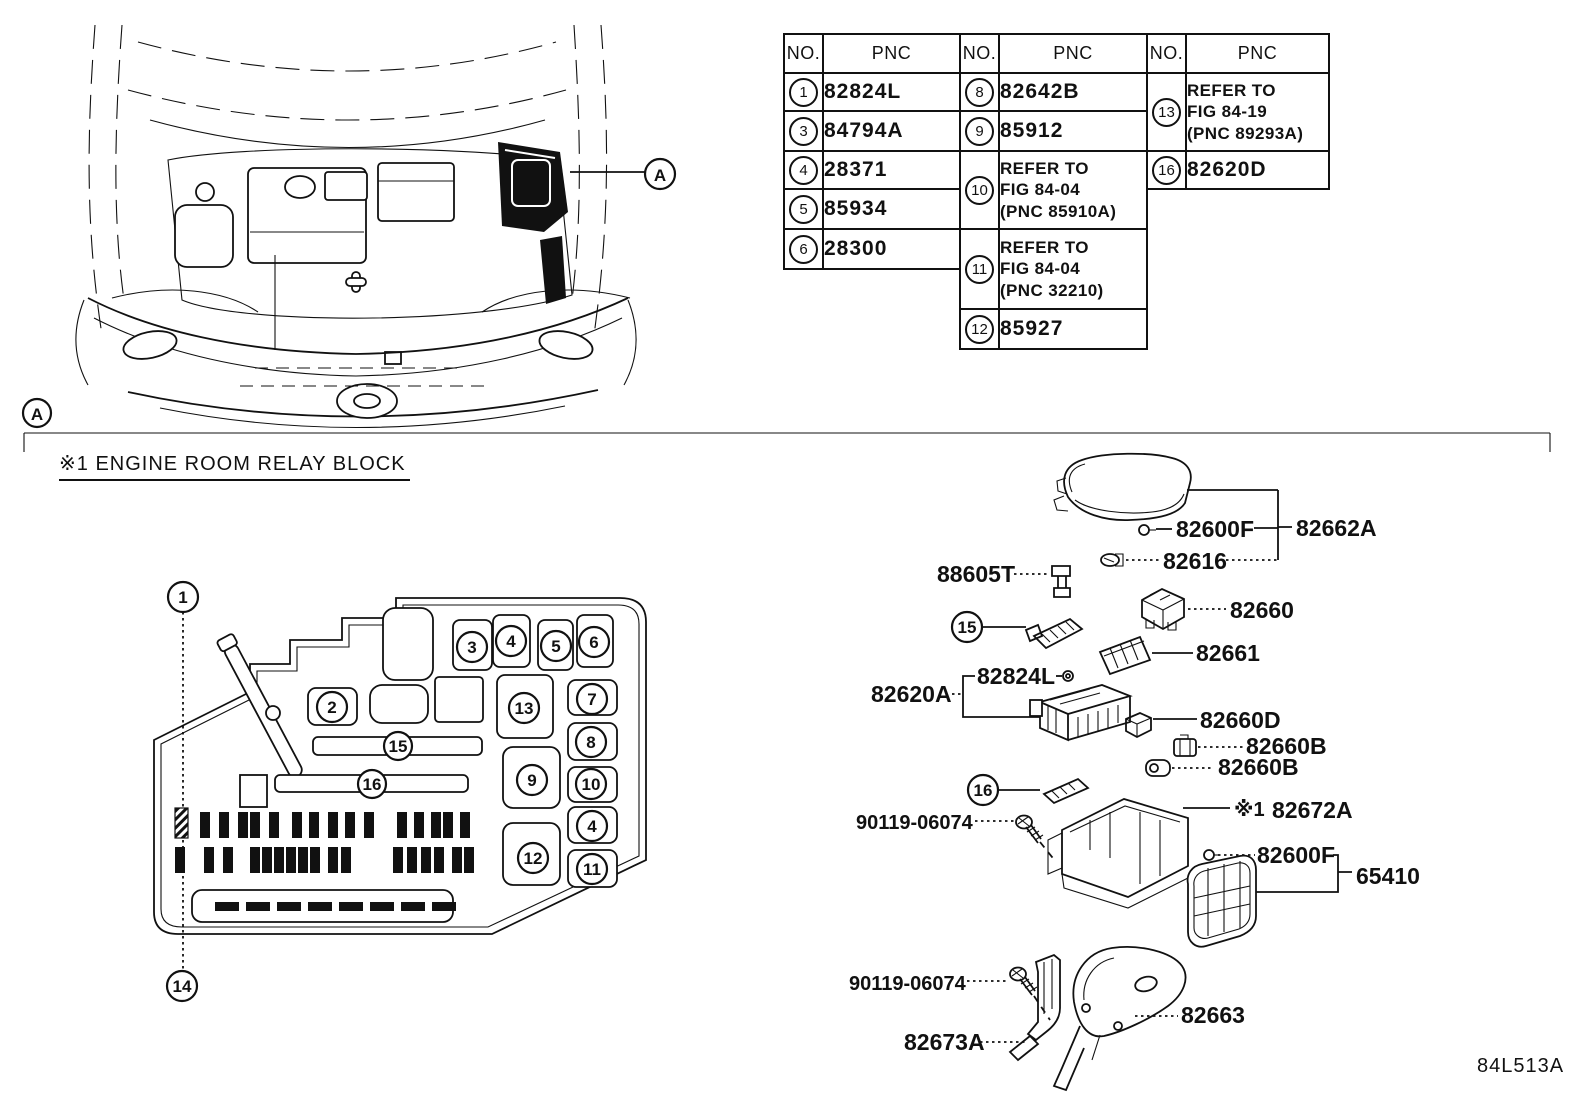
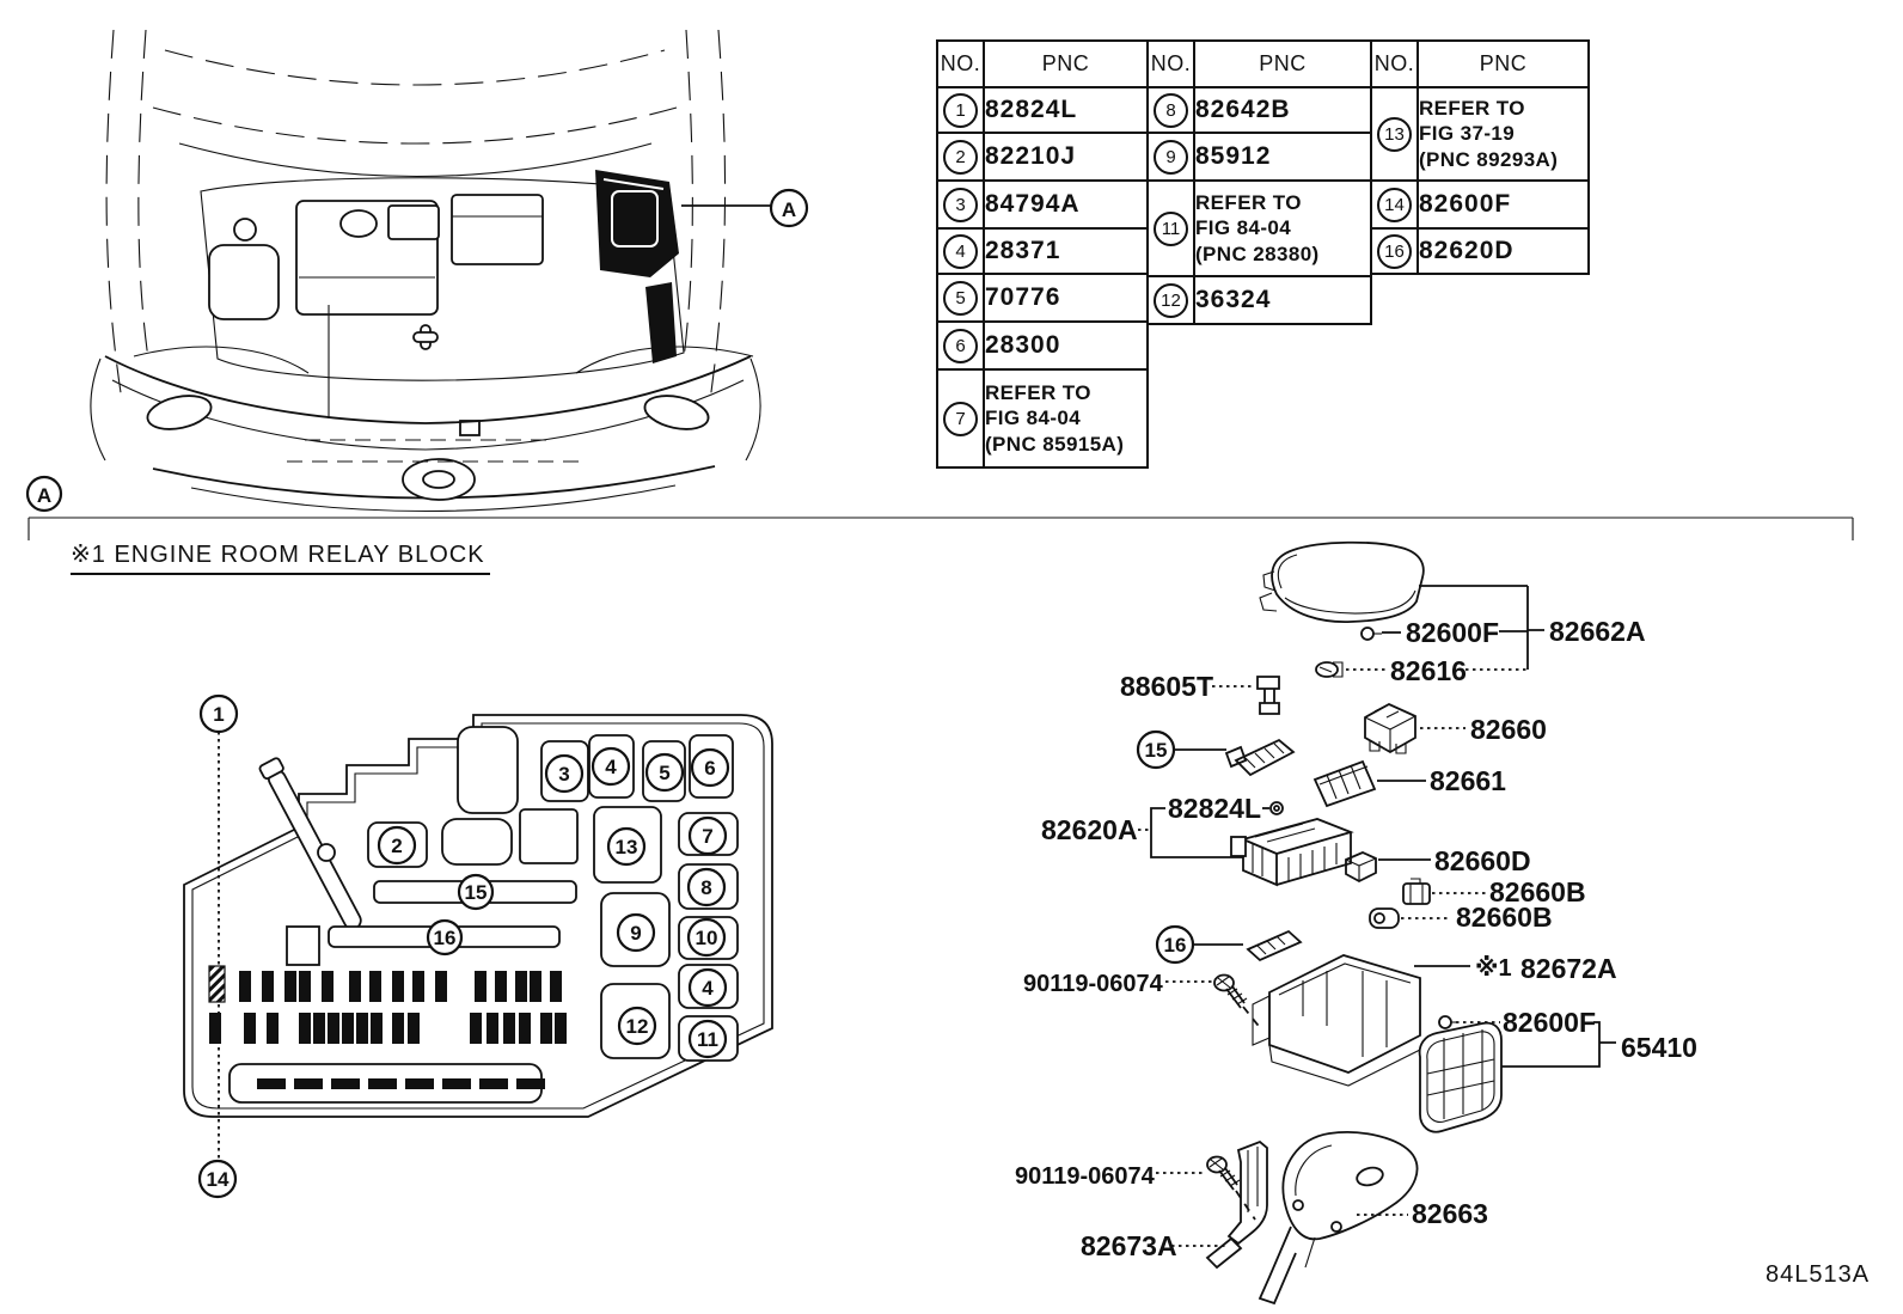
  A
  A
  1
  2
  3
  4
  5
  6
  7
  8
  9
  10
  11
  12
  13
  4
  15
  16
  14
  15
  16
  82600F
  82662A
  82616
  88605T
  82660
  82661
  82824L
  82620A
  82660D
  82660B
  82660B
  ※1
  82672A
  90119-06074
  82600F
  65410
  90119-06074
  82673A
  82663
  NO.	PNC
  1	82824L
+ 2	82210J
  3	84794A
  4	28371
- 5	85934
+ 5	70776
  6	28300
+ 7	REFER TO FIG 84-04 (PNC 85915A)
  NO.	PNC
  8	82642B
  9	85912
- 10	REFER TO FIG 84-04 (PNC 85910A)
- 11	REFER TO FIG 84-04 (PNC 32210)
+ 11	REFER TO FIG 84-04 (PNC 28380)
- 12	85927
+ 12	36324
  NO.	PNC
- 13	REFER TO FIG 84-19 (PNC 89293A)
+ 13	REFER TO FIG 37-19 (PNC 89293A)
+ 14	82600F
  16	82620D
  ※1 ENGINE ROOM RELAY BLOCK
  84L513A
